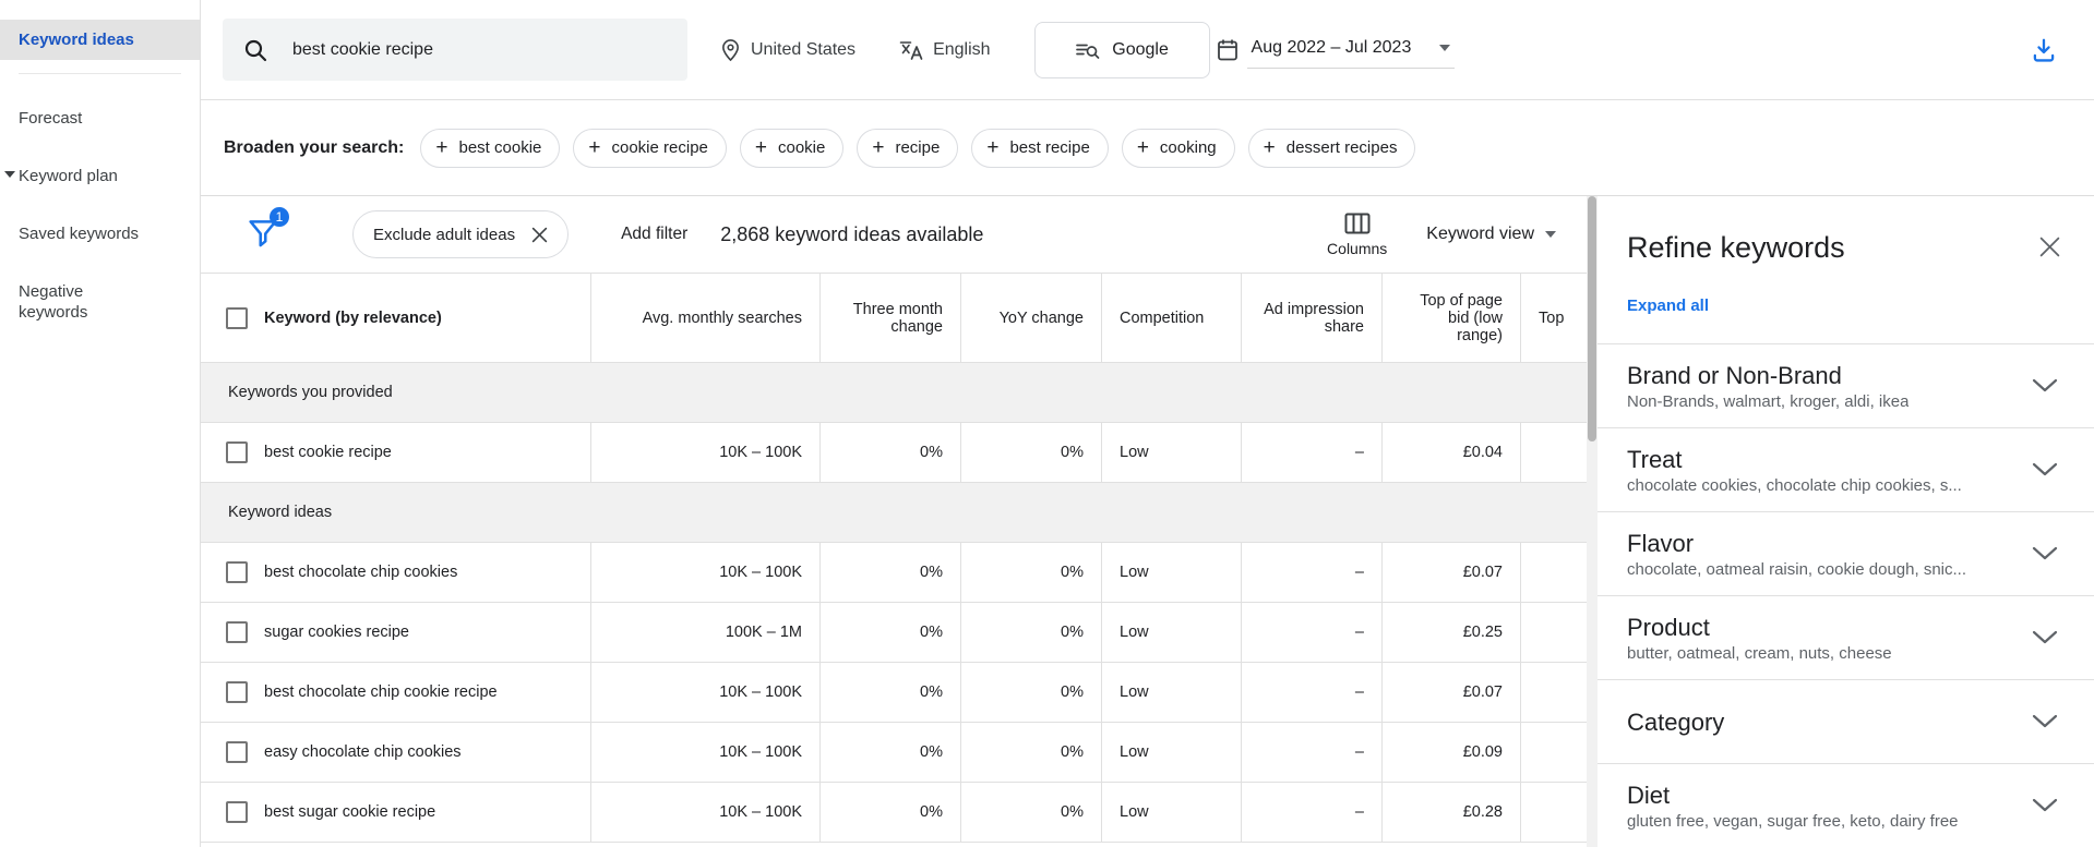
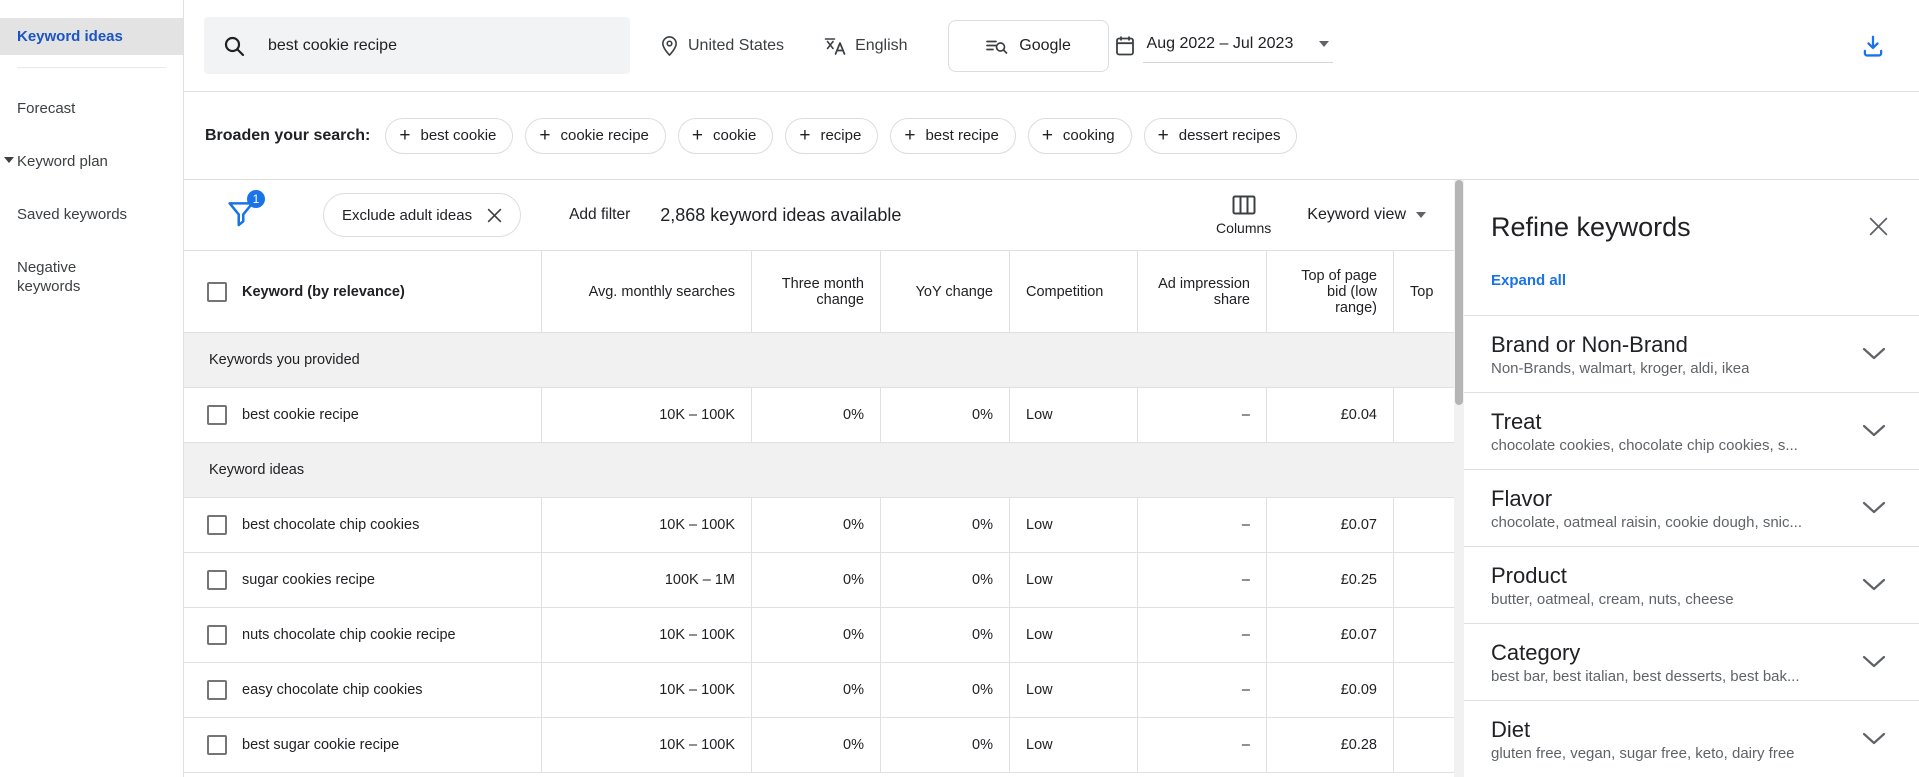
  Keyword ideas
  Forecast
  Keyword plan
  Saved keywords
  Negative keywords
  best cookie recipe
  United States
  English
  Google
  Aug 2022 – Jul 2023
  Broaden your search:
  +
  best cookie
  +
  cookie recipe
  +
  cookie
  +
  recipe
  +
  best recipe
  +
  cooking
  +
  dessert recipes
  1
  Exclude adult ideas
  Add filter
  2,868 keyword ideas available
  Columns
  Keyword view
  Keyword (by relevance)
  Avg. monthly searches
  Three month change
  YoY change
  Competition
  Ad impression share
  Top of page bid (low range)
  Top
  Keywords you provided
  best cookie recipe
  10K – 100K
  0%
  0%
  Low
  –
  £0.04
  Keyword ideas
  best chocolate chip cookies
  10K – 100K
  0%
  0%
  Low
  –
  £0.07
  sugar cookies recipe
  100K – 1M
  0%
  0%
  Low
  –
  £0.25
- best chocolate chip cookie recipe
+ nuts chocolate chip cookie recipe
  10K – 100K
  0%
  0%
  Low
  –
  £0.07
  easy chocolate chip cookies
  10K – 100K
  0%
  0%
  Low
  –
  £0.09
  best sugar cookie recipe
  10K – 100K
  0%
  0%
  Low
  –
  £0.28
  Refine keywords
  Expand all
  Brand or Non-Brand
  Non-Brands, walmart, kroger, aldi, ikea
  Treat
  chocolate cookies, chocolate chip cookies, s...
  Flavor
  chocolate, oatmeal raisin, cookie dough, snic...
  Product
  butter, oatmeal, cream, nuts, cheese
  Category
+ best bar, best italian, best desserts, best bak...
  Diet
  gluten free, vegan, sugar free, keto, dairy free
